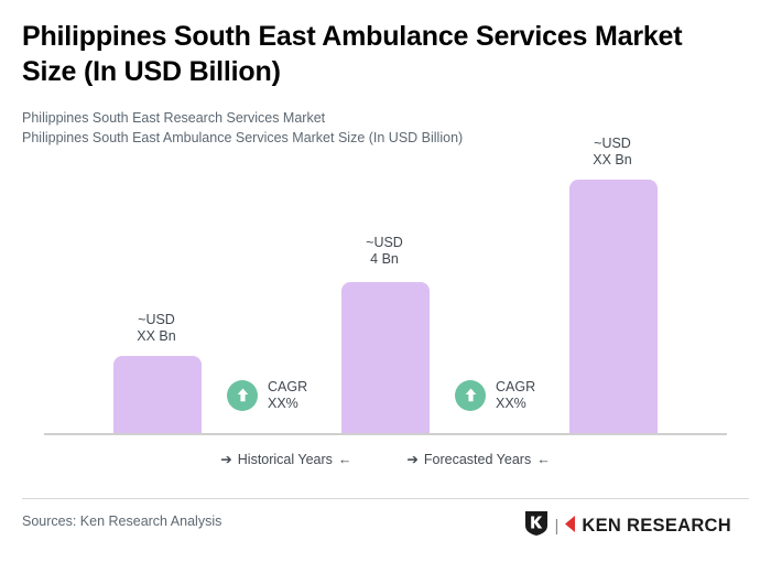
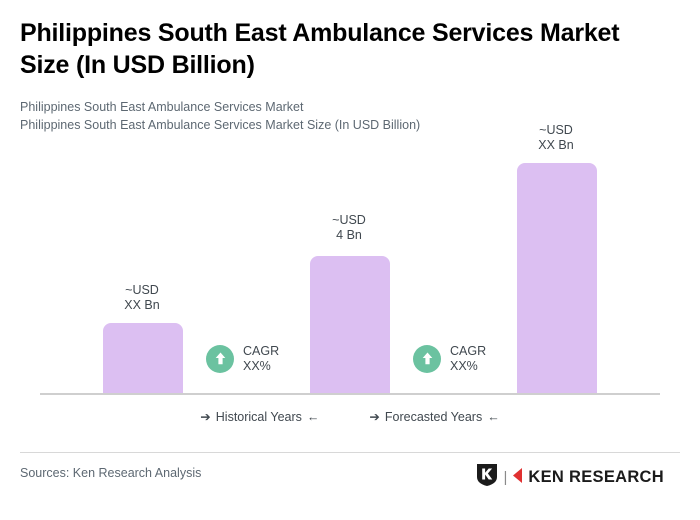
  Philippines South East Ambulance Services Market Size (In USD Billion)
- Philippines South East Research Services Market
+ Philippines South East Ambulance Services Market
  Philippines South East Ambulance Services Market Size (In USD Billion)
  ~USD
  XX Bn
  CAGR
  XX%
  ~USD
  4 Bn
  CAGR
  XX%
  ~USD
  XX Bn
  ➔ Historical Years ←
  ➔ Forecasted Years ←
  Sources: Ken Research Analysis
  |
  KEN RESEARCH
